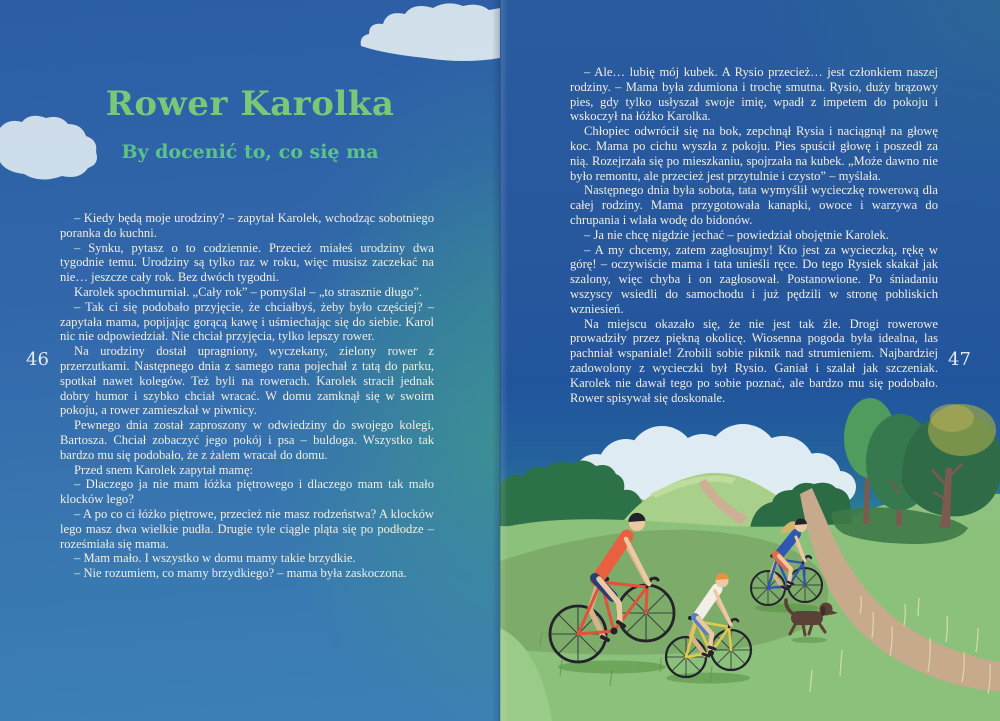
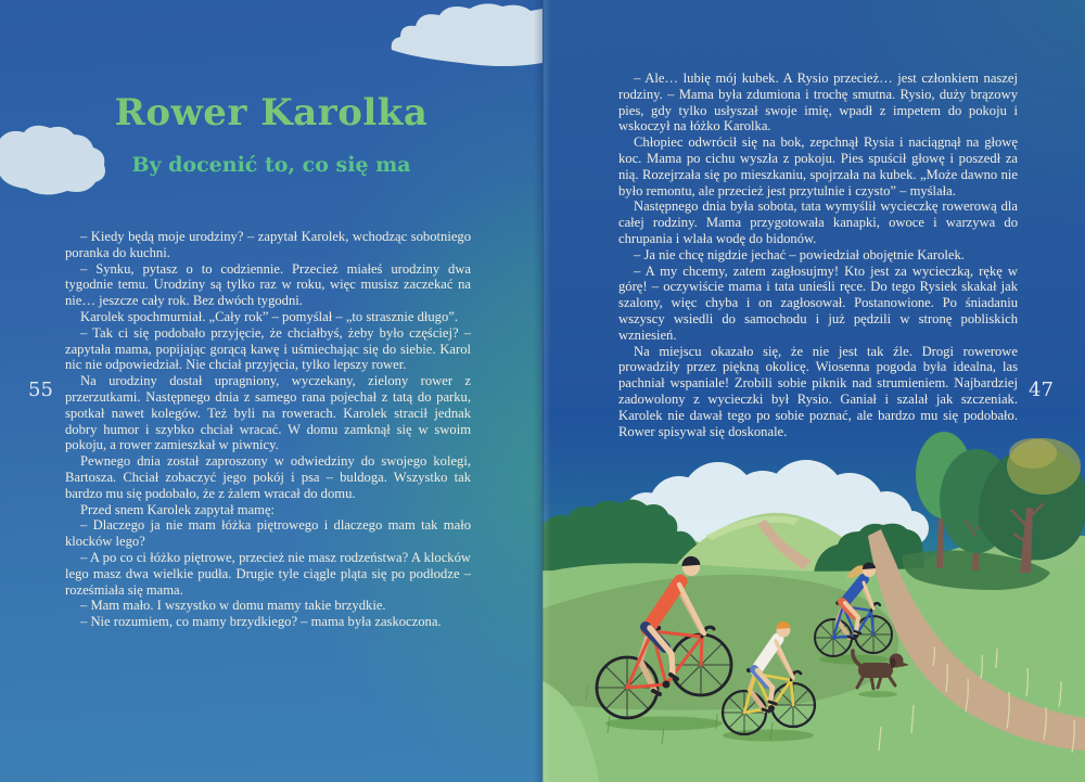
  Rower Karolka
  By docenić to, co się ma
  – Kiedy będą moje urodziny? – zapytał Karolek, wchodząc sobotniego poranka do kuchni.
  – Synku, pytasz o to codziennie. Przecież miałeś urodziny dwa tygodnie temu. Urodziny są tylko raz w roku, więc musisz zaczekać na nie… jeszcze cały rok. Bez dwóch tygodni.
  Karolek spochmurniał. „Cały rok” – pomyślał – „to strasznie długo”.
  – Tak ci się podobało przyjęcie, że chciałbyś, żeby było częściej? – zapytała mama, popijając gorącą kawę i uśmiechając się do siebie. Karol nic nie odpowiedział. Nie chciał przyjęcia, tylko lepszy rower.
  Na urodziny dostał upragniony, wyczekany, zielony rower z przerzutkami. Następnego dnia z samego rana pojechał z tatą do parku, spotkał nawet kolegów. Też byli na rowerach. Karolek stracił jednak dobry humor i szybko chciał wracać. W domu zamknął się w swoim pokoju, a rower zamieszkał w piwnicy.
  Pewnego dnia został zaproszony w odwiedziny do swojego kolegi, Bartosza. Chciał zobaczyć jego pokój i psa – buldoga. Wszystko tak bardzo mu się podobało, że z żalem wracał do domu.
  Przed snem Karolek zapytał mamę:
  – Dlaczego ja nie mam łóżka piętrowego i dlaczego mam tak mało klocków lego?
  – A po co ci łóżko piętrowe, przecież nie masz rodzeństwa? A klocków lego masz dwa wielkie pudła. Drugie tyle ciągle pląta się po podłodze – roześmiała się mama.
  – Mam mało. I wszystko w domu mamy takie brzydkie.
  – Nie rozumiem, co mamy brzydkiego? – mama była zaskoczona.
- 46
+ 55
  – Ale… lubię mój kubek. A Rysio przecież… jest członkiem naszej rodziny. – Mama była zdumiona i trochę smutna. Rysio, duży brązowy pies, gdy tylko usłyszał swoje imię, wpadł z impetem do pokoju i wskoczył na łóżko Karolka.
  Chłopiec odwrócił się na bok, zepchnął Rysia i naciągnął na głowę koc. Mama po cichu wyszła z pokoju. Pies spuścił głowę i poszedł za nią. Rozejrzała się po mieszkaniu, spojrzała na kubek. „Może dawno nie było remontu, ale przecież jest przytulnie i czysto” – myślała.
  Następnego dnia była sobota, tata wymyślił wycieczkę rowerową dla całej rodziny. Mama przygotowała kanapki, owoce i warzywa do chrupania i wlała wodę do bidonów.
  – Ja nie chcę nigdzie jechać – powiedział obojętnie Karolek.
  – A my chcemy, zatem zagłosujmy! Kto jest za wycieczką, rękę w górę! – oczywiście mama i tata unieśli ręce. Do tego Rysiek skakał jak szalony, więc chyba i on zagłosował. Postanowione. Po śniadaniu wszyscy wsiedli do samochodu i już pędzili w stronę pobliskich wzniesień.
  Na miejscu okazało się, że nie jest tak źle. Drogi rowerowe prowadziły przez piękną okolicę. Wiosenna pogoda była idealna, las pachniał wspaniale! Zrobili sobie piknik nad strumieniem. Najbardziej zadowolony z wycieczki był Rysio. Ganiał i szalał jak szczeniak. Karolek nie dawał tego po sobie poznać, ale bardzo mu się podobało. Rower spisywał się doskonale.
  47
